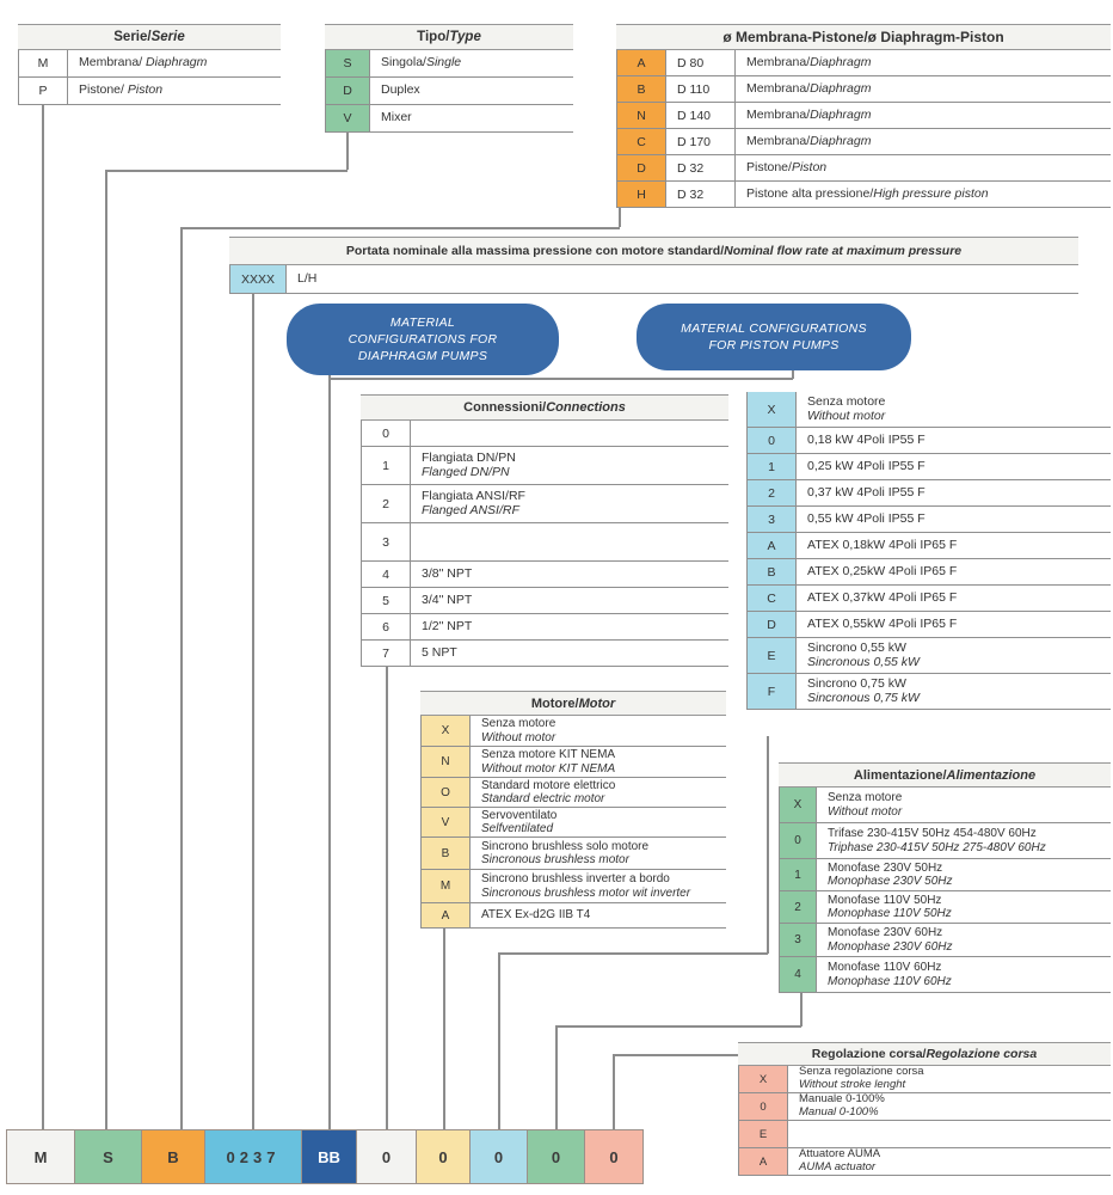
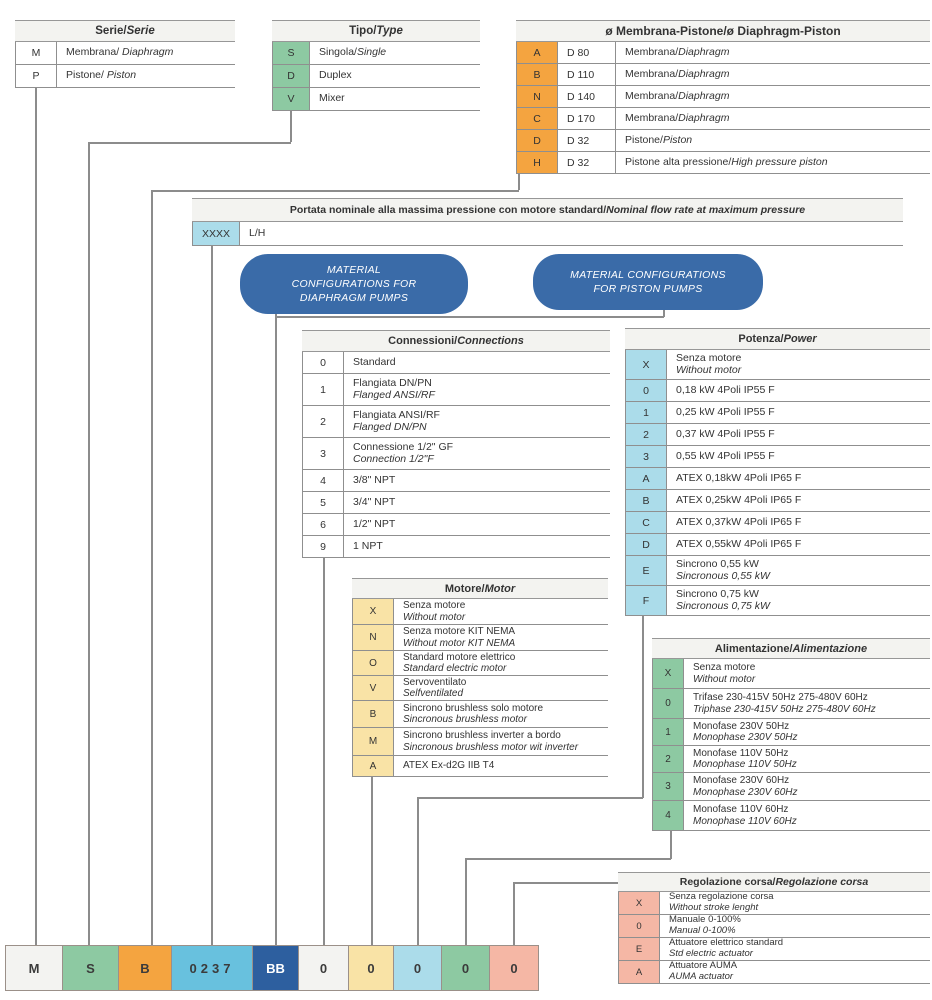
  Serie
  /
  Serie
  M
  Membrana/ Diaphragm
  P
  Pistone/ Piston
  Tipo
  /
  Type
  S
  Singola/Single
  D
  Duplex
  V
  Mixer
  ø Membrana-Pistone/
  ø Diaphragm-Piston
  A
  D 80
  Membrana/Diaphragm
  B
  D 110
  Membrana/Diaphragm
  N
  D 140
  Membrana/Diaphragm
  C
  D 170
  Membrana/Diaphragm
  D
  D 32
  Pistone/Piston
  H
  D 32
  Pistone alta pressione/High pressure piston
  Portata nominale alla massima pressione con motore standard/
  Nominal flow rate at maximum pressure
  XXXX
  L/H
  Connessioni/
  Connections
  0
+ Standard
  1
  Flangiata DN/PN
- Flanged DN/PN
+ Flanged ANSI/RF
  2
  Flangiata ANSI/RF
- Flanged ANSI/RF
+ Flanged DN/PN
  3
+ Connessione 1/2" GF
+ Connection 1/2"F
  4
  3/8" NPT
  5
  3/4" NPT
  6
  1/2" NPT
- 7
+ 9
- 5 NPT
+ 1 NPT
+ Potenza/
+ Power
  X
  Senza motore
  Without motor
  0
  0,18 kW 4Poli IP55 F
  1
  0,25 kW 4Poli IP55 F
  2
  0,37 kW 4Poli IP55 F
  3
  0,55 kW 4Poli IP55 F
  A
  ATEX 0,18kW 4Poli IP65 F
  B
  ATEX 0,25kW 4Poli IP65 F
  C
  ATEX 0,37kW 4Poli IP65 F
  D
  ATEX 0,55kW 4Poli IP65 F
  E
  Sincrono 0,55 kW
  Sincronous 0,55 kW
  F
  Sincrono 0,75 kW
  Sincronous 0,75 kW
  Motore/
  Motor
  X
  Senza motore
  Without motor
  N
  Senza motore KIT NEMA
  Without motor KIT NEMA
  O
  Standard motore elettrico
  Standard electric motor
  V
  Servoventilato
  Selfventilated
  B
  Sincrono brushless solo motore
  Sincronous brushless motor
  M
  Sincrono brushless inverter a bordo
  Sincronous brushless motor wit inverter
  A
  ATEX Ex-d2G IIB T4
  Alimentazione/
  Alimentazione
  X
  Senza motore
  Without motor
  0
- Trifase 230-415V 50Hz 454-480V 60Hz
+ Trifase 230-415V 50Hz 275-480V 60Hz
  Triphase 230-415V 50Hz 275-480V 60Hz
  1
  Monofase 230V 50Hz
  Monophase 230V 50Hz
  2
  Monofase 110V 50Hz
  Monophase 110V 50Hz
  3
  Monofase 230V 60Hz
  Monophase 230V 60Hz
  4
  Monofase 110V 60Hz
  Monophase 110V 60Hz
  Regolazione corsa/
  Regolazione corsa
  X
  Senza regolazione corsa
  Without stroke lenght
  0
  Manuale 0-100%
  Manual 0-100%
  E
+ Attuatore elettrico standard
+ Std electric actuator
  A
  Attuatore AUMA
  AUMA actuator
  MATERIAL
  CONFIGURATIONS FOR
  DIAPHRAGM PUMPS
  MATERIAL CONFIGURATIONS
  FOR PISTON PUMPS
  M
  S
  B
  0237
  BB
  0
  0
  0
  0
  0
